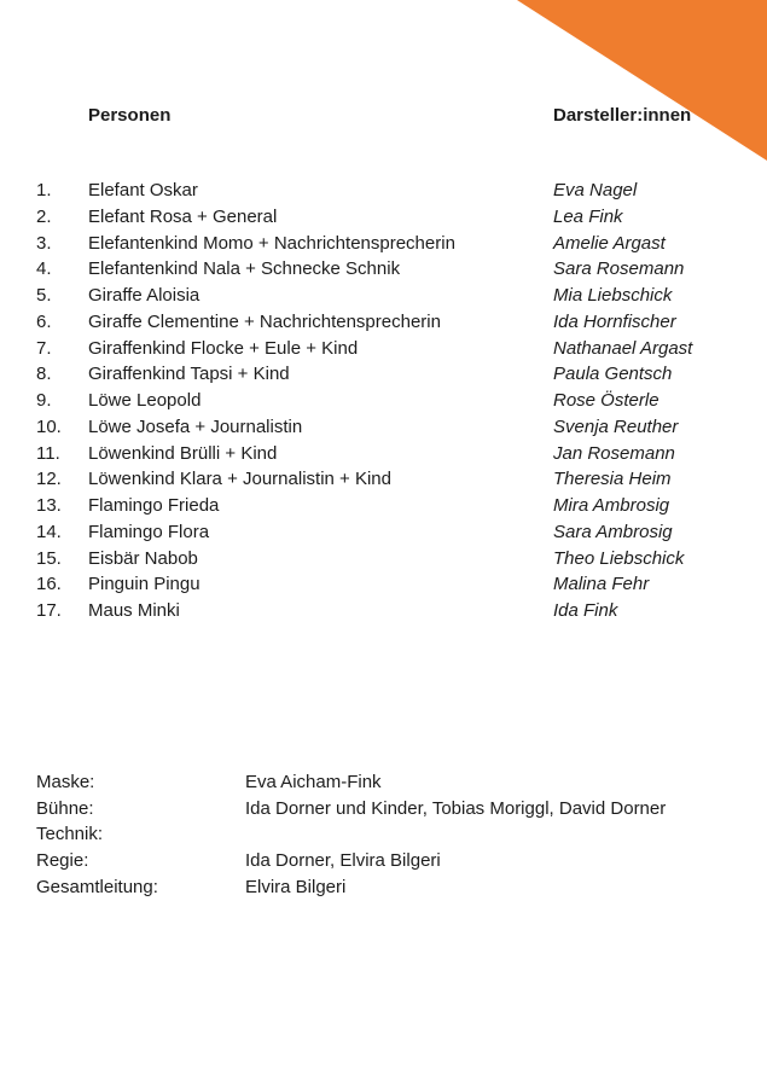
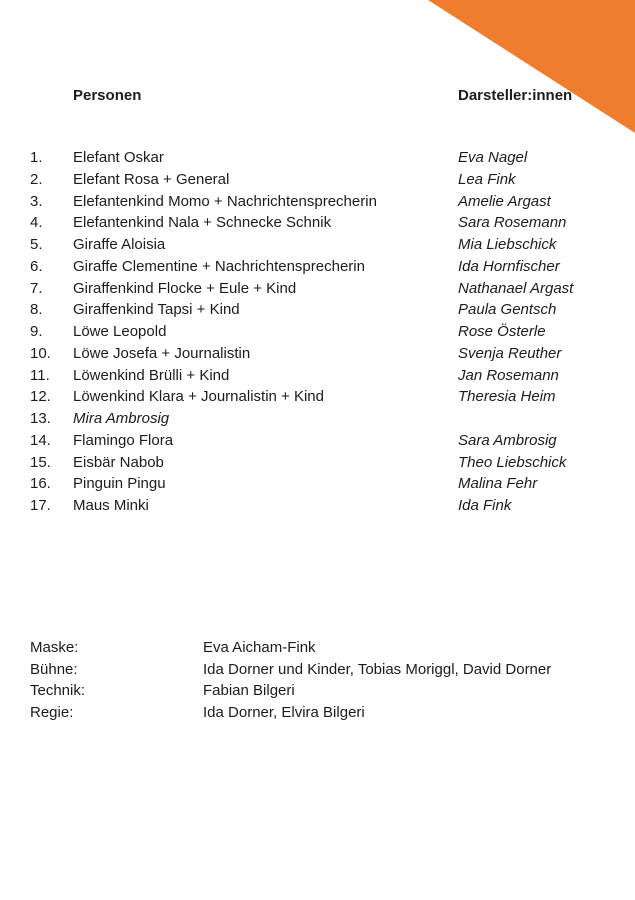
  Personen
  Darsteller:innen
  1.
  Elefant Oskar
  Eva Nagel
  2.
  Elefant Rosa + General
  Lea Fink
  3.
  Elefantenkind Momo + Nachrichtensprecherin
  Amelie Argast
  4.
  Elefantenkind Nala + Schnecke Schnik
  Sara Rosemann
  5.
  Giraffe Aloisia
  Mia Liebschick
  6.
  Giraffe Clementine + Nachrichtensprecherin
  Ida Hornfischer
  7.
  Giraffenkind Flocke + Eule + Kind
  Nathanael Argast
  8.
  Giraffenkind Tapsi + Kind
  Paula Gentsch
  9.
  Löwe Leopold
  Rose Österle
  10.
  Löwe Josefa + Journalistin
  Svenja Reuther
  11.
  Löwenkind Brülli + Kind
  Jan Rosemann
  12.
  Löwenkind Klara + Journalistin + Kind
  Theresia Heim
  13.
- Flamingo Frieda
  Mira Ambrosig
  14.
  Flamingo Flora
  Sara Ambrosig
  15.
  Eisbär Nabob
  Theo Liebschick
  16.
  Pinguin Pingu
  Malina Fehr
  17.
  Maus Minki
  Ida Fink
  Maske:
  Eva Aicham-Fink
  Bühne:
  Ida Dorner und Kinder, Tobias Moriggl, David Dorner
  Technik:
+ Fabian Bilgeri
  Regie:
  Ida Dorner, Elvira Bilgeri
- Gesamtleitung:
- Elvira Bilgeri
